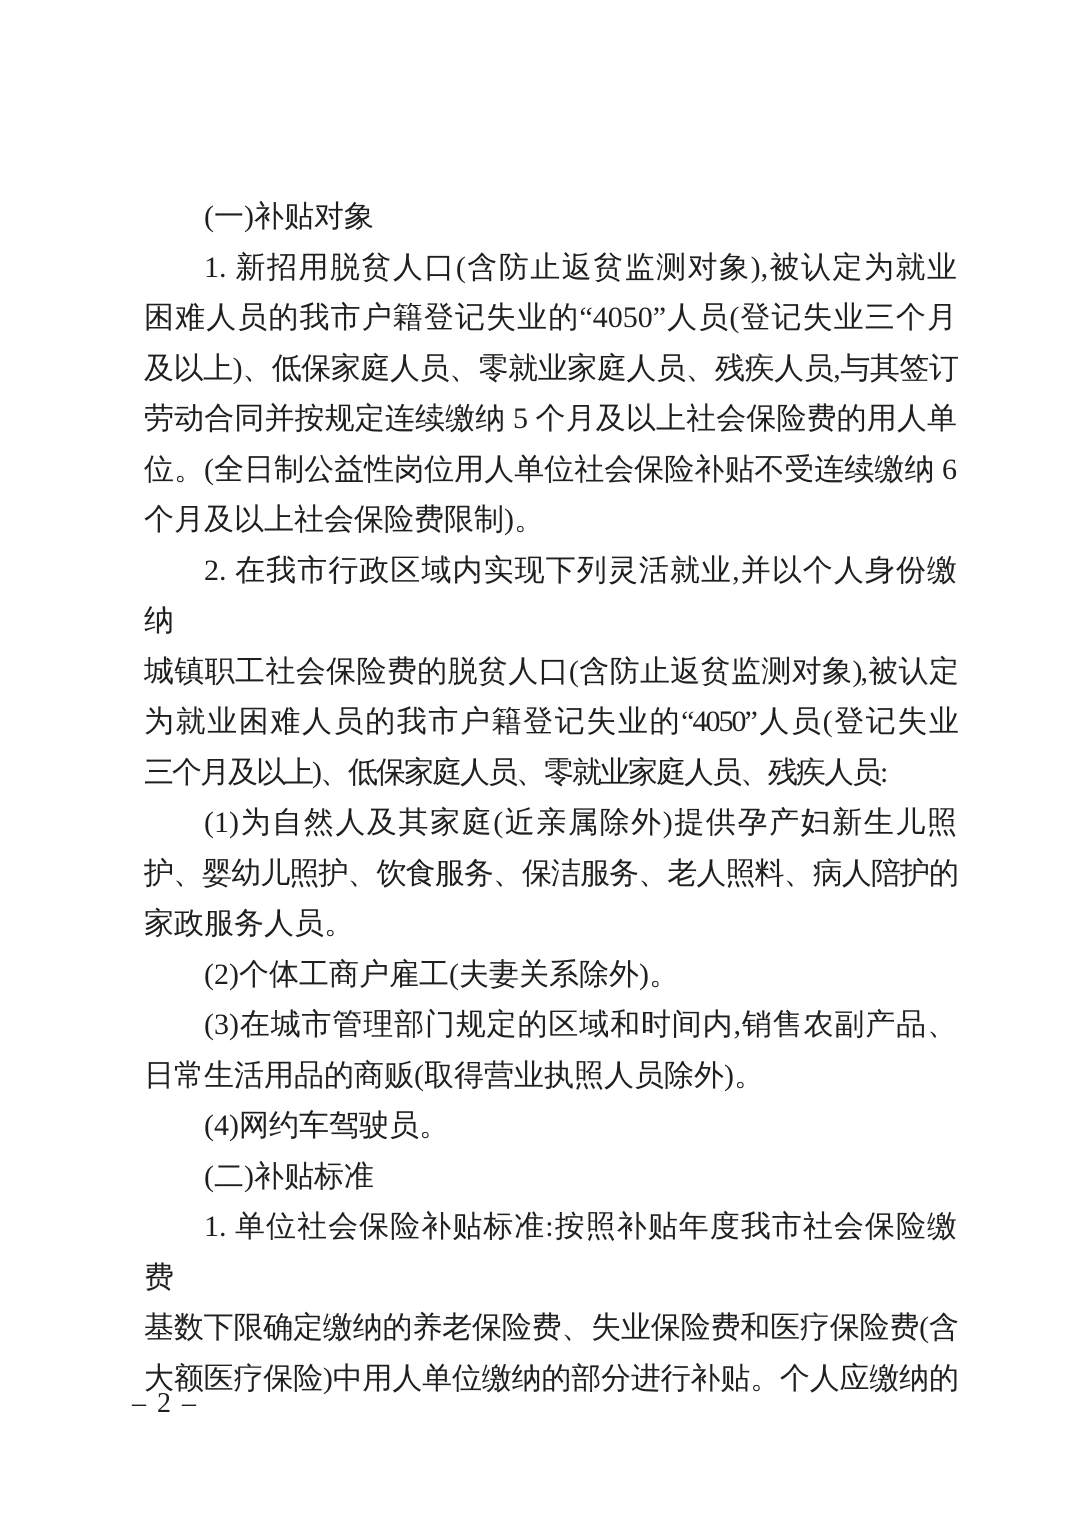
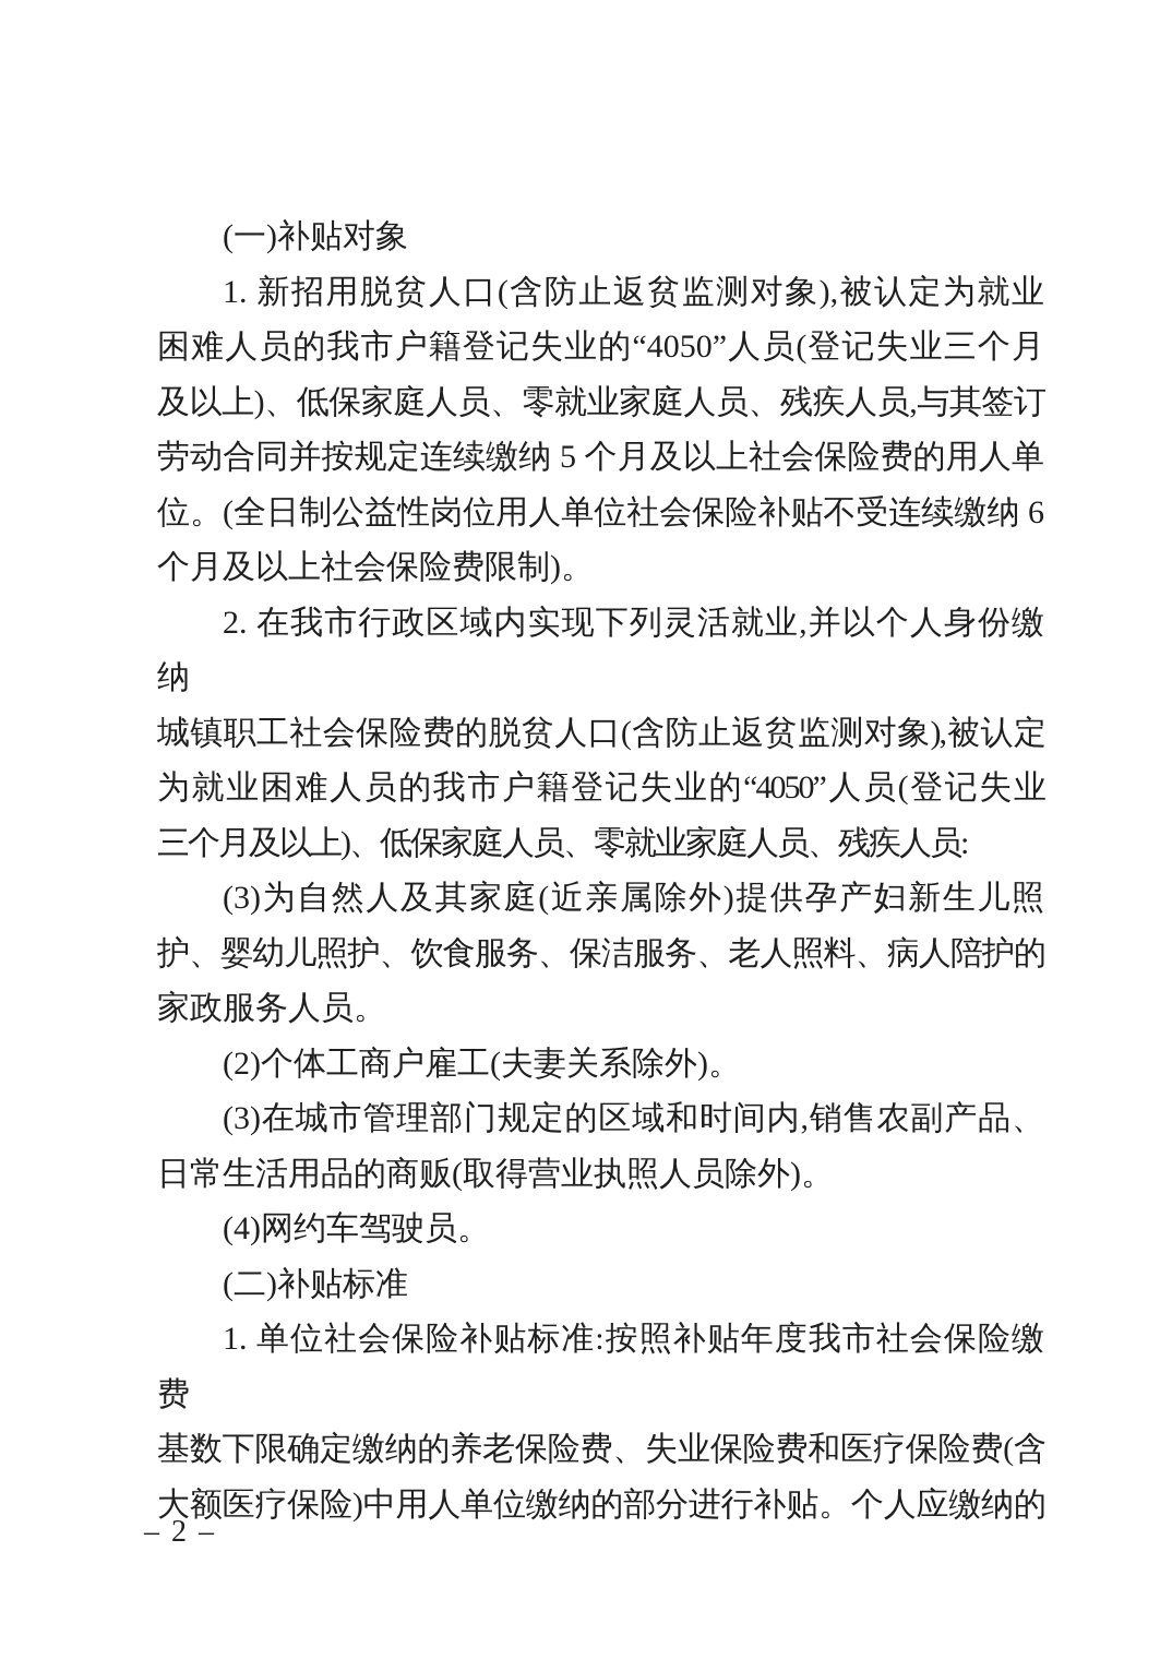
  (一)补贴对象
  1. 新招用脱贫人口(含防止返贫监测对象),被认定为就业
  困难人员的我市户籍登记失业的“4050”人员(登记失业三个月
  及以上)、低保家庭人员、零就业家庭人员、残疾人员,与其签订
  劳动合同并按规定连续缴纳 5 个月及以上社会保险费的用人单
  位。(全日制公益性岗位用人单位社会保险补贴不受连续缴纳 6
  个月及以上社会保险费限制)。
  2. 在我市行政区域内实现下列灵活就业,并以个人身份缴纳
  城镇职工社会保险费的脱贫人口(含防止返贫监测对象),被认定
  为就业困难人员的我市户籍登记失业的“4050”人员(登记失业
  三个月及以上)、低保家庭人员、零就业家庭人员、残疾人员:
- (1)为自然人及其家庭(近亲属除外)提供孕产妇新生儿照
+ (3)为自然人及其家庭(近亲属除外)提供孕产妇新生儿照
  护、婴幼儿照护、饮食服务、保洁服务、老人照料、病人陪护的
  家政服务人员。
  (2)个体工商户雇工(夫妻关系除外)。
  (3)在城市管理部门规定的区域和时间内,销售农副产品、
  日常生活用品的商贩(取得营业执照人员除外)。
  (4)网约车驾驶员。
  (二)补贴标准
  1. 单位社会保险补贴标准:按照补贴年度我市社会保险缴费
  基数下限确定缴纳的养老保险费、失业保险费和医疗保险费(含
  大额医疗保险)中用人单位缴纳的部分进行补贴。个人应缴纳的
  – 2 –
